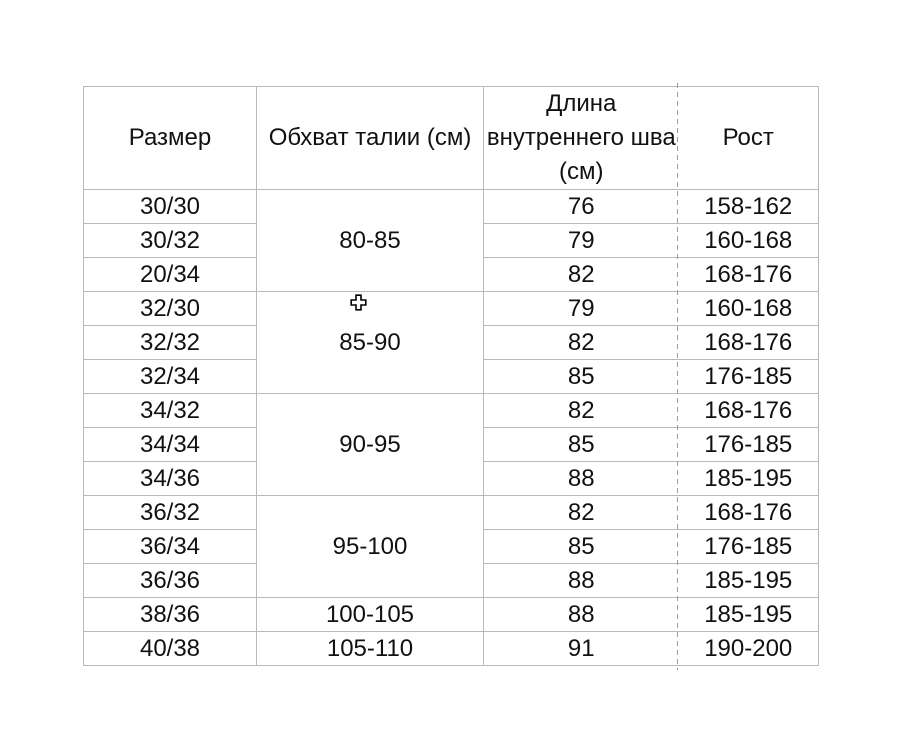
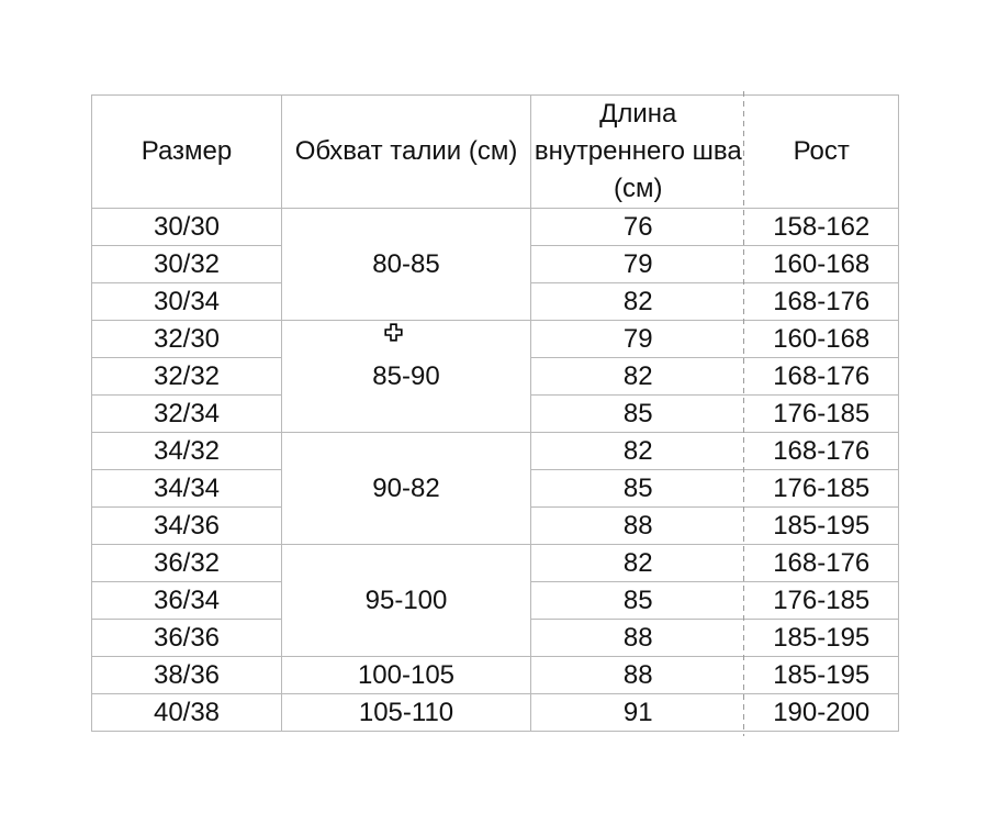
  Размер	Обхват талии (см)	Длина внутреннего шва (см)	Рост
  30/30	80-85	76	158-162
  30/32	79	160-168
- 20/34	82	168-176
+ 30/34	82	168-176
  32/30	85-90	79	160-168
  32/32	82	168-176
  32/34	85	176-185
- 34/32	90-95	82	168-176
+ 34/32	90-82	82	168-176
  34/34	85	176-185
  34/36	88	185-195
  36/32	95-100	82	168-176
  36/34	85	176-185
  36/36	88	185-195
  38/36	100-105	88	185-195
  40/38	105-110	91	190-200
